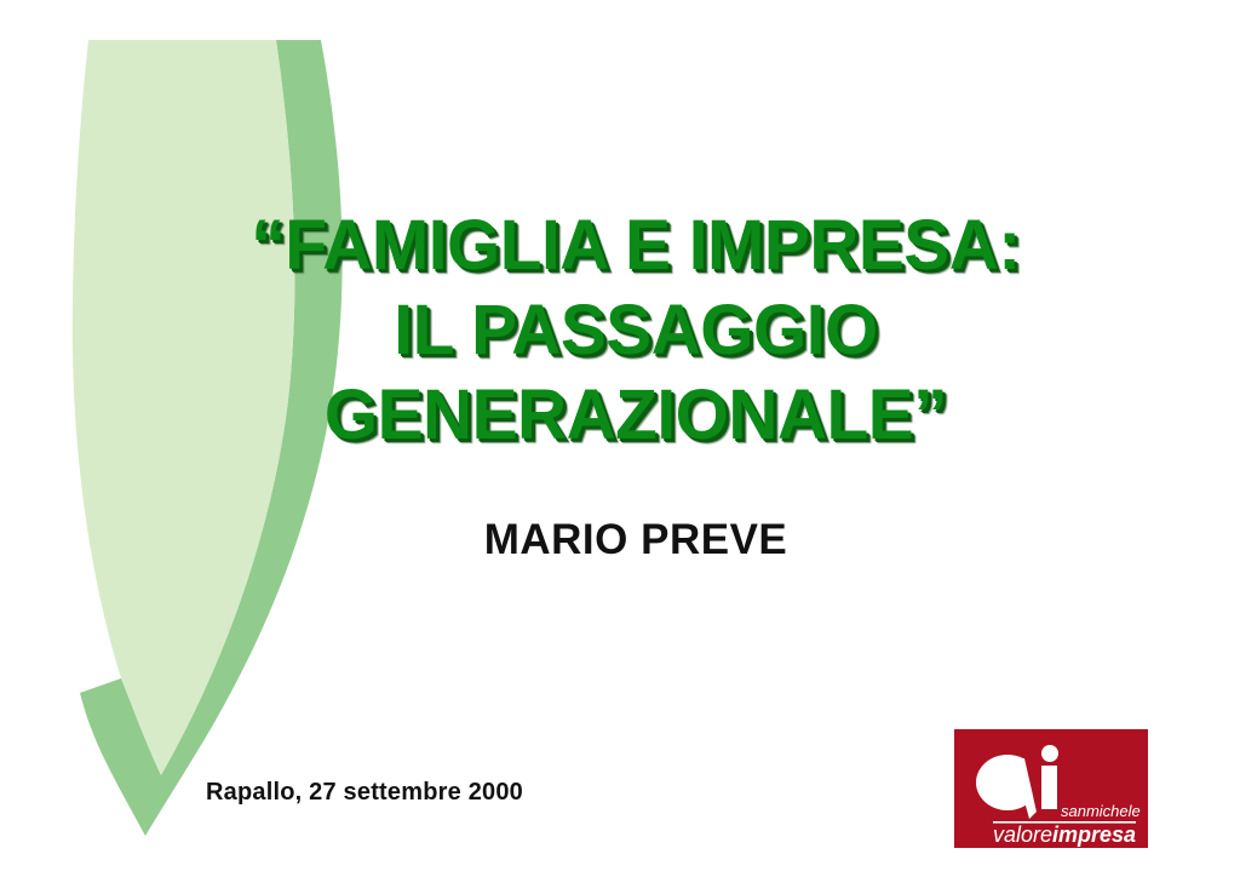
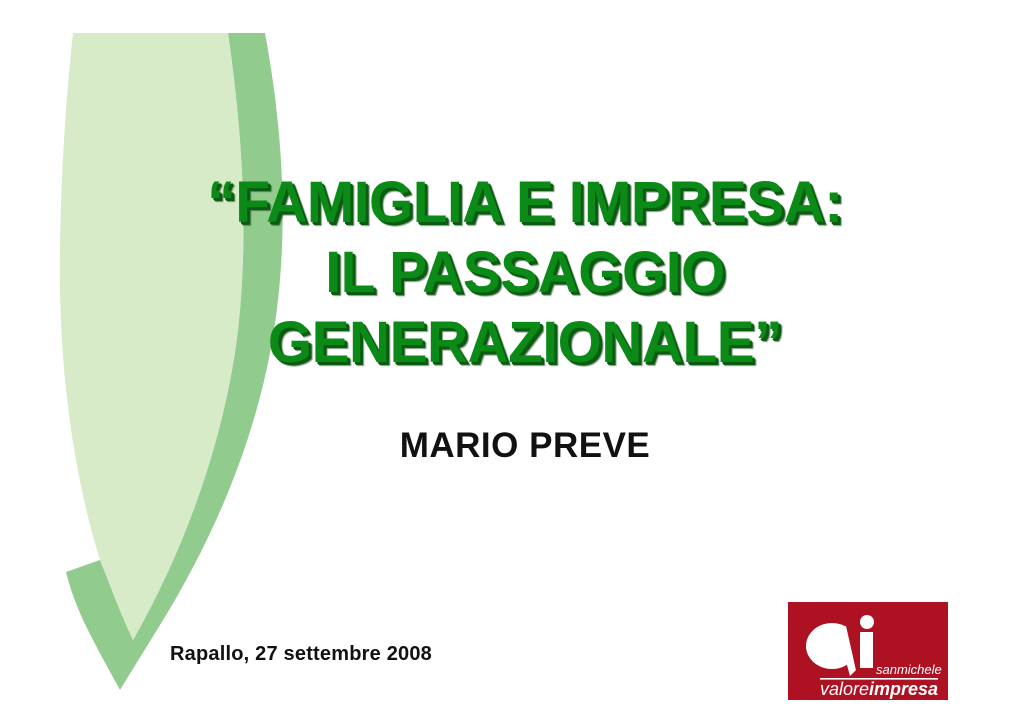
  “FAMIGLIA E IMPRESA:
  IL PASSAGGIO
  GENERAZIONALE”
  MARIO PREVE
- Rapallo, 27 settembre 2000
+ Rapallo, 27 settembre 2008
  sanmichele
  valoreimpresa
